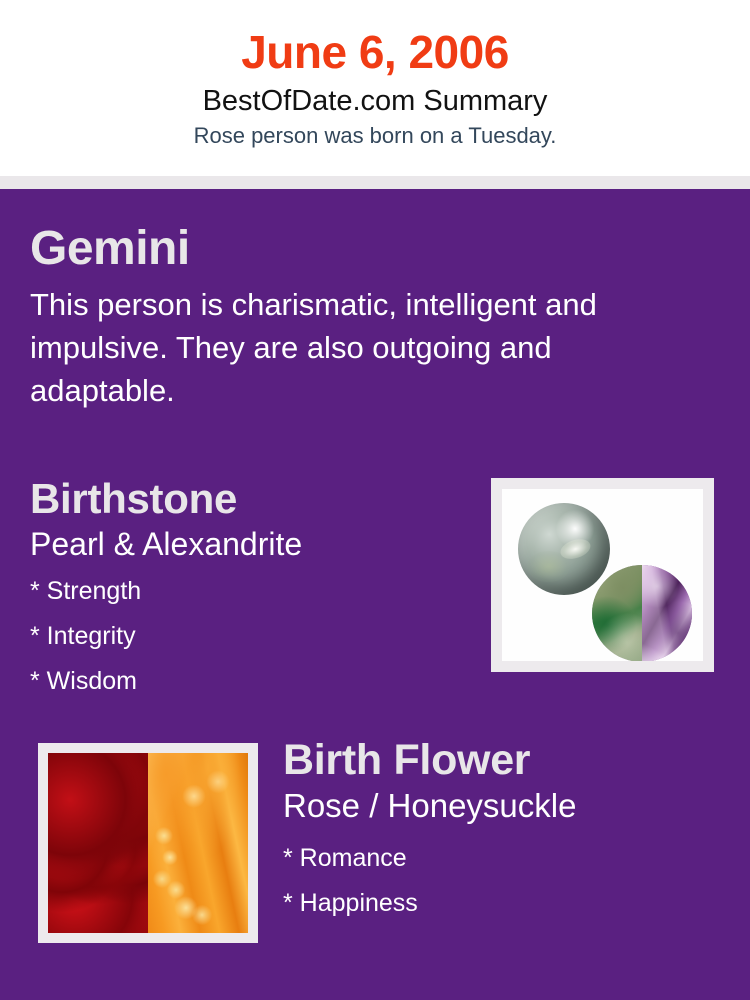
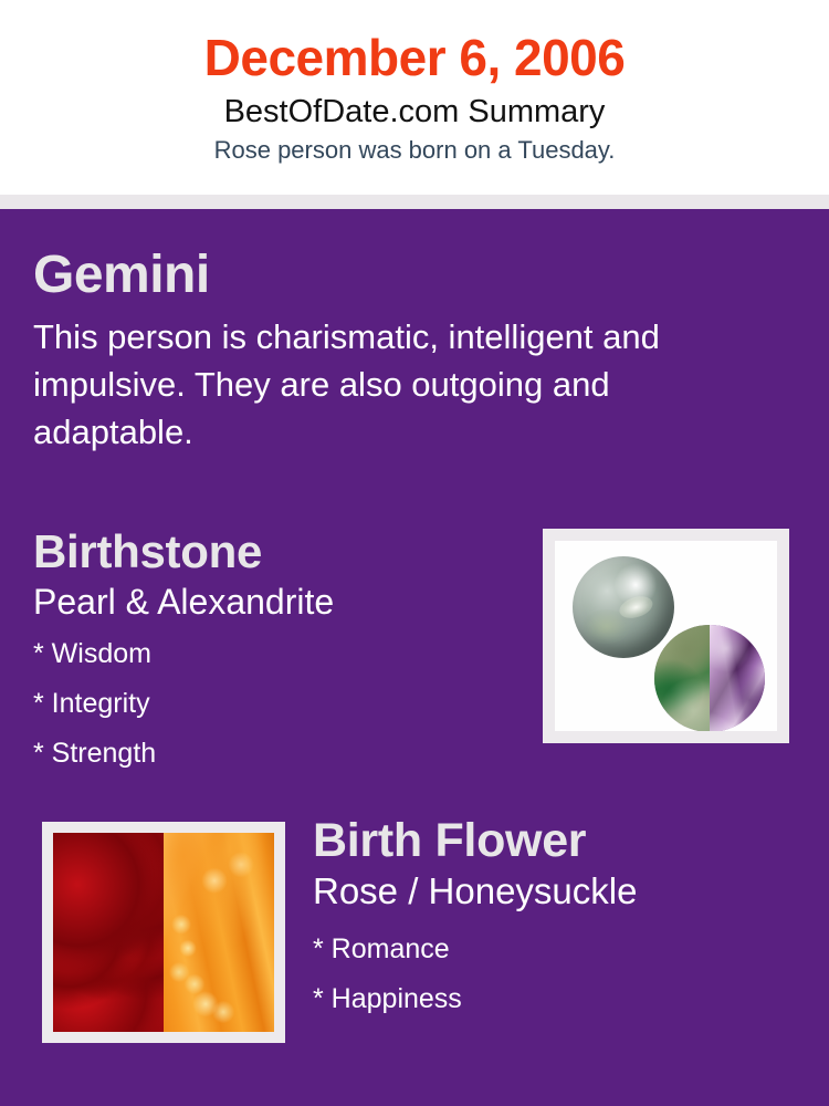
- June 6, 2006
+ December 6, 2006
  BestOfDate.com Summary
  Rose person was born on a Tuesday.
  Gemini
  This person is charismatic, intelligent and impulsive. They are also outgoing and adaptable.
  Birthstone
  Pearl & Alexandrite
- * Strength
+ * Wisdom
  * Integrity
- * Wisdom
+ * Strength
  Birth Flower
  Rose / Honeysuckle
  * Romance
  * Happiness
